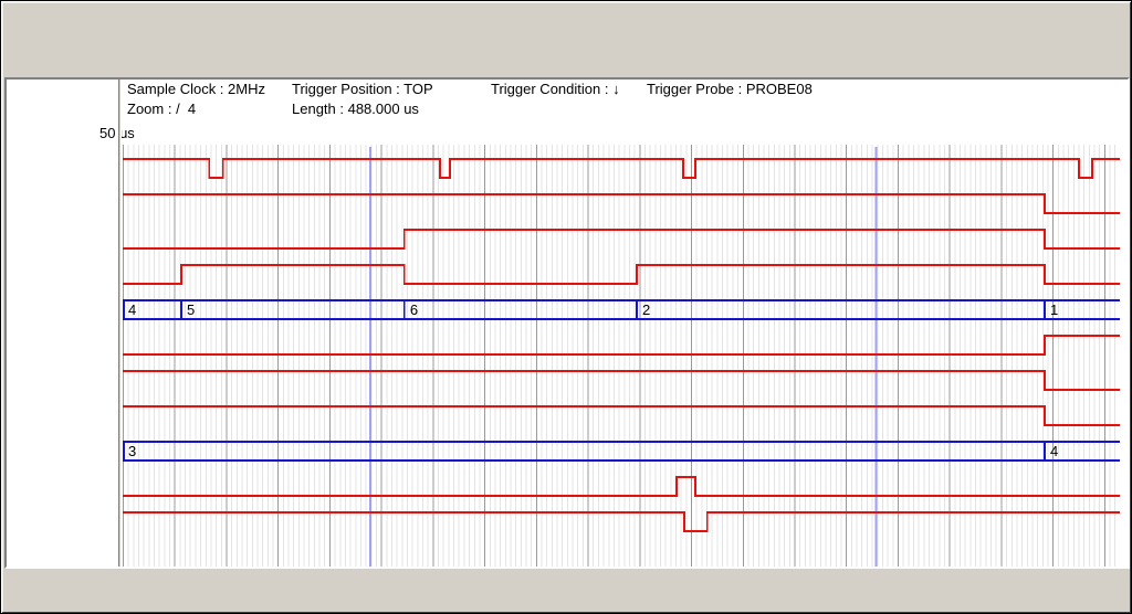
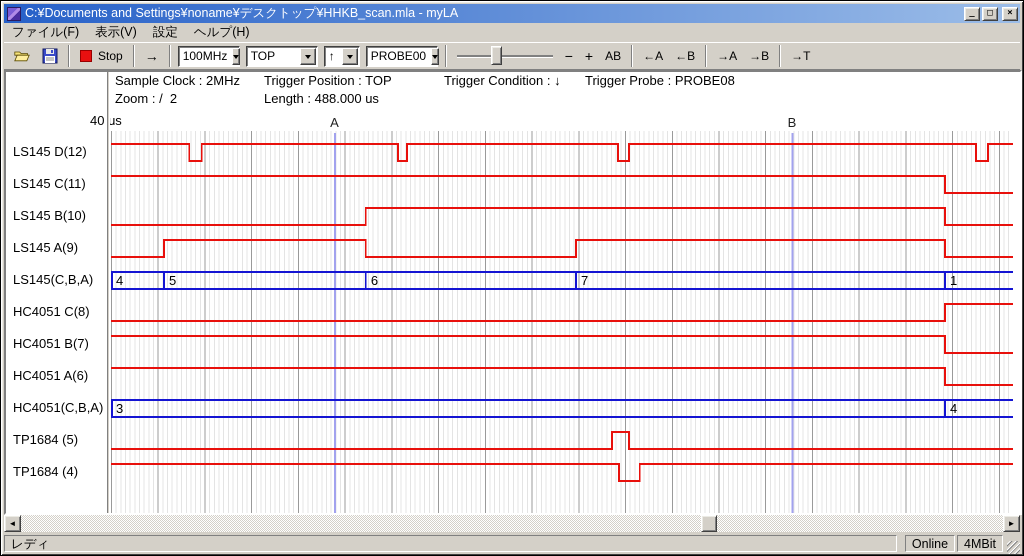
+ C:¥Documents and Settings¥noname¥デスクトップ¥HHKB_scan.mla - myLA
+ _
+ □
+ ×
+ ファイル(F)
+ 表示(V)
+ 設定
+ ヘルプ(H)
+ Stop
+ →
+ 100MHz
+ TOP
+ ↑
+ PROBE00
+ −
+ +
+ AB
+ ←A
+ ←B
+ →A
+ →B
+ →T
  Sample Clock : 2MHz
  Trigger Position : TOP
  Trigger Condition : ↓
  Trigger Probe : PROBE08
- Zoom : / 4
+ Zoom : / 2
  Length : 488.000 us
- 50 us
+ 40 us
+ A
+ B
+ LS145 D(12)
+ LS145 C(11)
+ LS145 B(10)
+ LS145 A(9)
+ LS145(C,B,A)
+ HC4051 C(8)
+ HC4051 B(7)
+ HC4051 A(6)
+ HC4051(C,B,A)
+ TP1684 (5)
+ TP1684 (4)
  4
  5
  6
- 2
+ 7
  1
  3
  4
+ ◄
+ ►
+ レディ
+ Online
+ 4MBit
